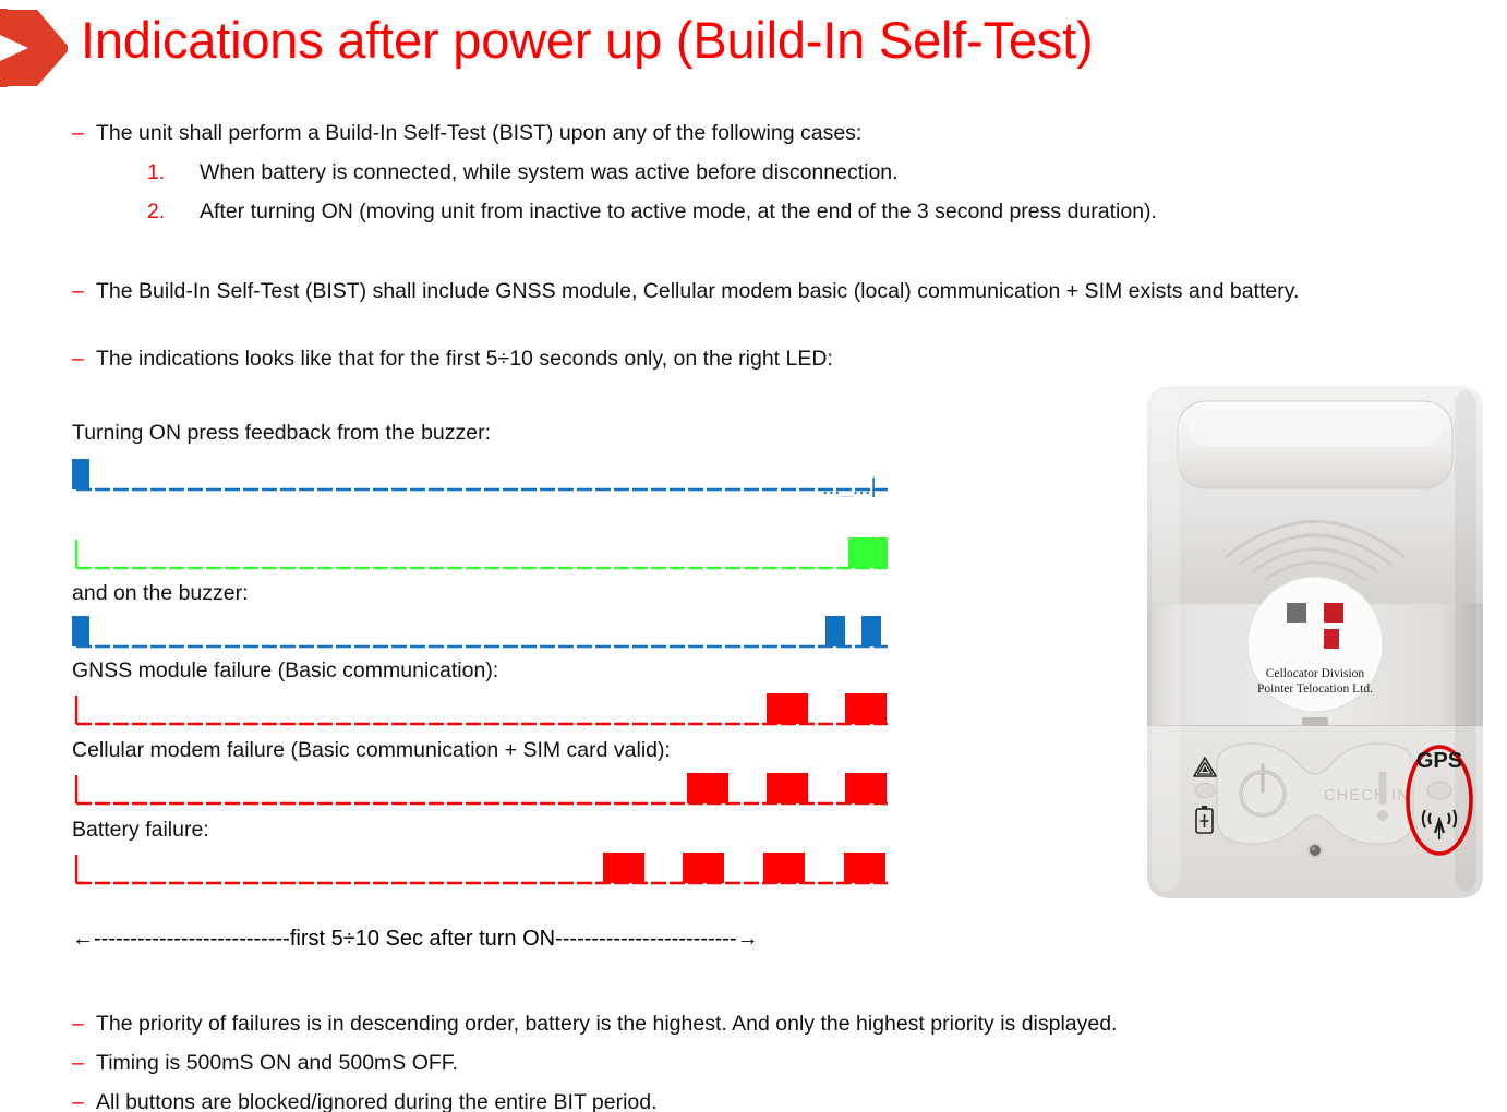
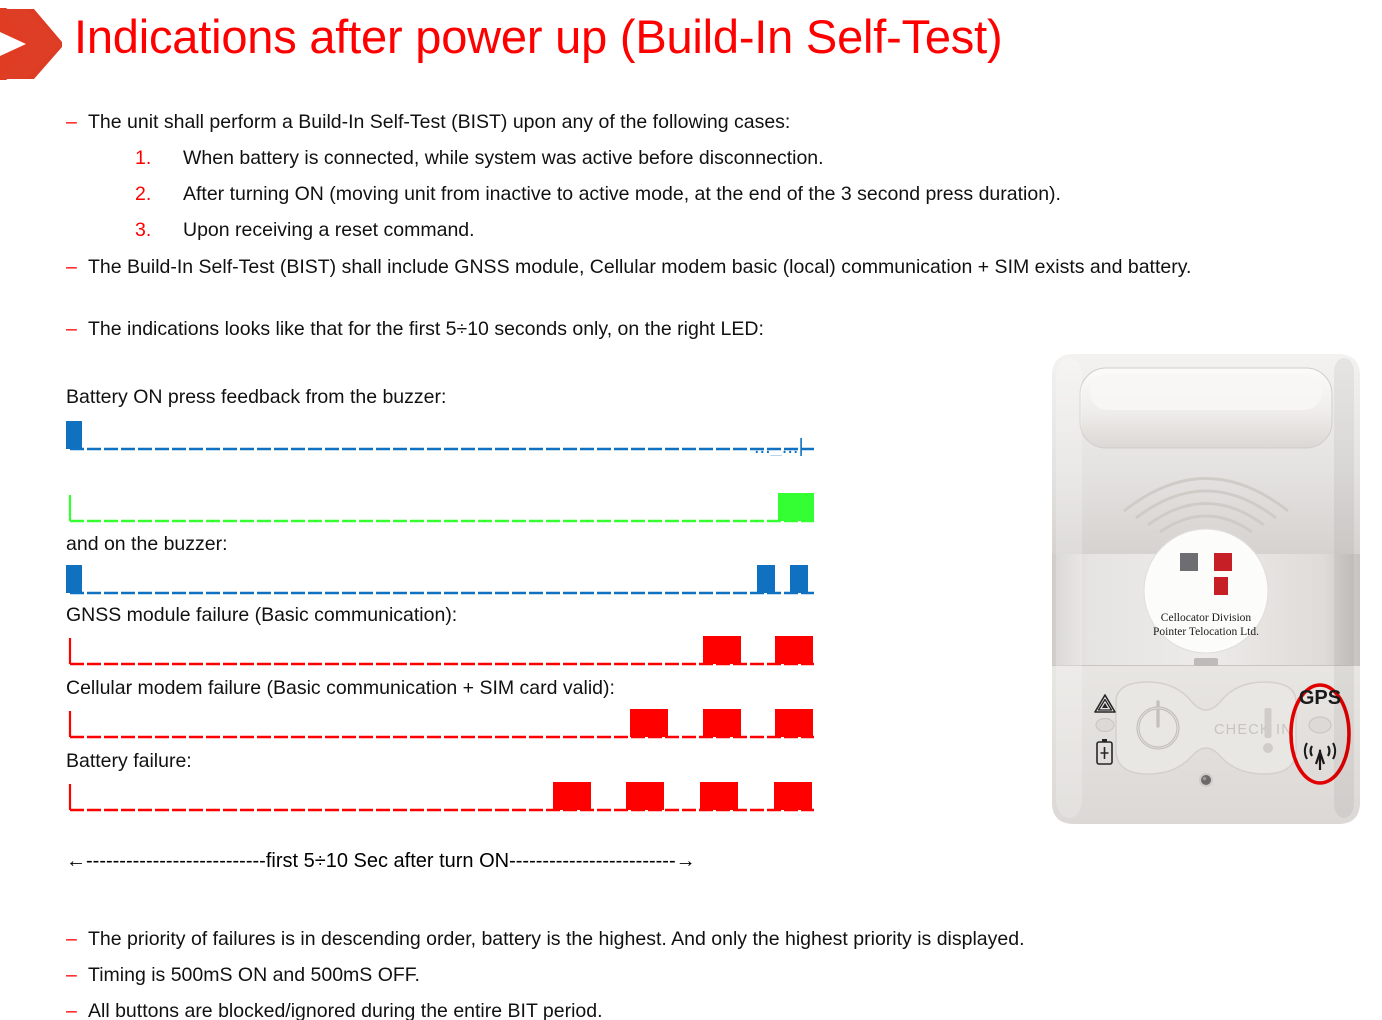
  Indications after power up (Build-In Self-Test)
  –
  The unit shall perform a Build-In Self-Test (BIST) upon any of the following cases:
  1.
  When battery is connected, while system was active before disconnection.
  2.
  After turning ON (moving unit from inactive to active mode, at the end of the 3 second press duration).
+ 3.
+ Upon receiving a reset command.
  –
  The Build-In Self-Test (BIST) shall include GNSS module, Cellular modem basic (local) communication + SIM exists and battery.
  –
  The indications looks like that for the first 5÷10 seconds only, on the right LED:
- Turning ON press feedback from the buzzer:
+ Battery ON press feedback from the buzzer:
  ..._...|
  and on the buzzer:
  GNSS module failure (Basic communication):
  Cellular modem failure (Basic communication + SIM card valid):
  Battery failure:
  ←---------------------------first 5÷10 Sec after turn ON-------------------------→
  –
  The priority of failures is in descending order, battery is the highest. And only the highest priority is displayed.
  –
  Timing is 500mS ON and 500mS OFF.
  –
  All buttons are blocked/ignored during the entire BIT period.
  Cellocator Division
  Pointer Telocation Ltd.
  CHEC IN
  GPS
